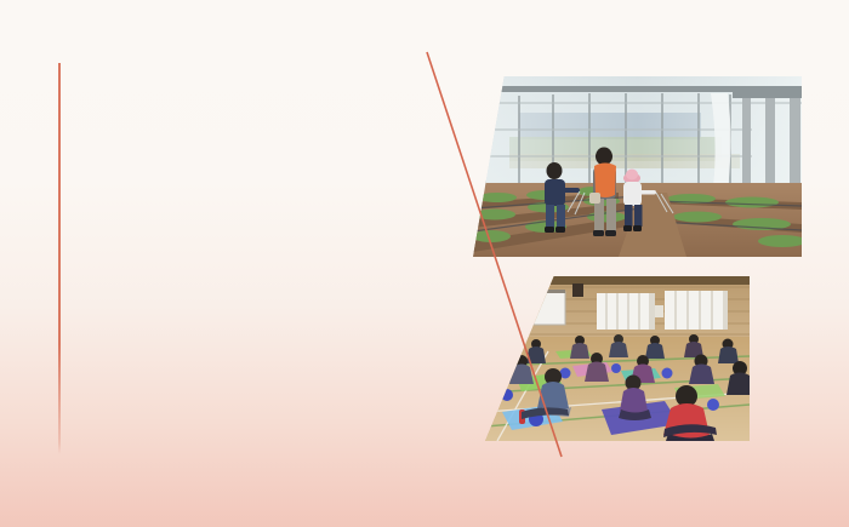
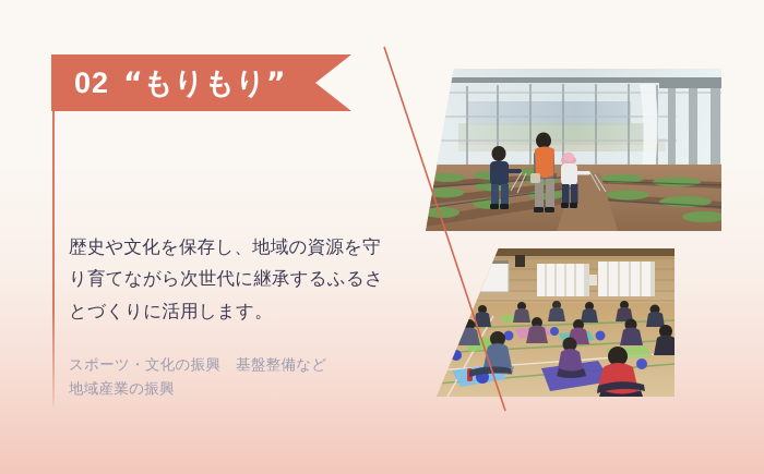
+ 02
+ “もりもり”
+ 歴史や文化を保存し、地域の資源を守り育てながら次世代に継承するふるさとづくりに活用します。
+ スポーツ・文化の振興 基盤整備など
+ 地域産業の振興
